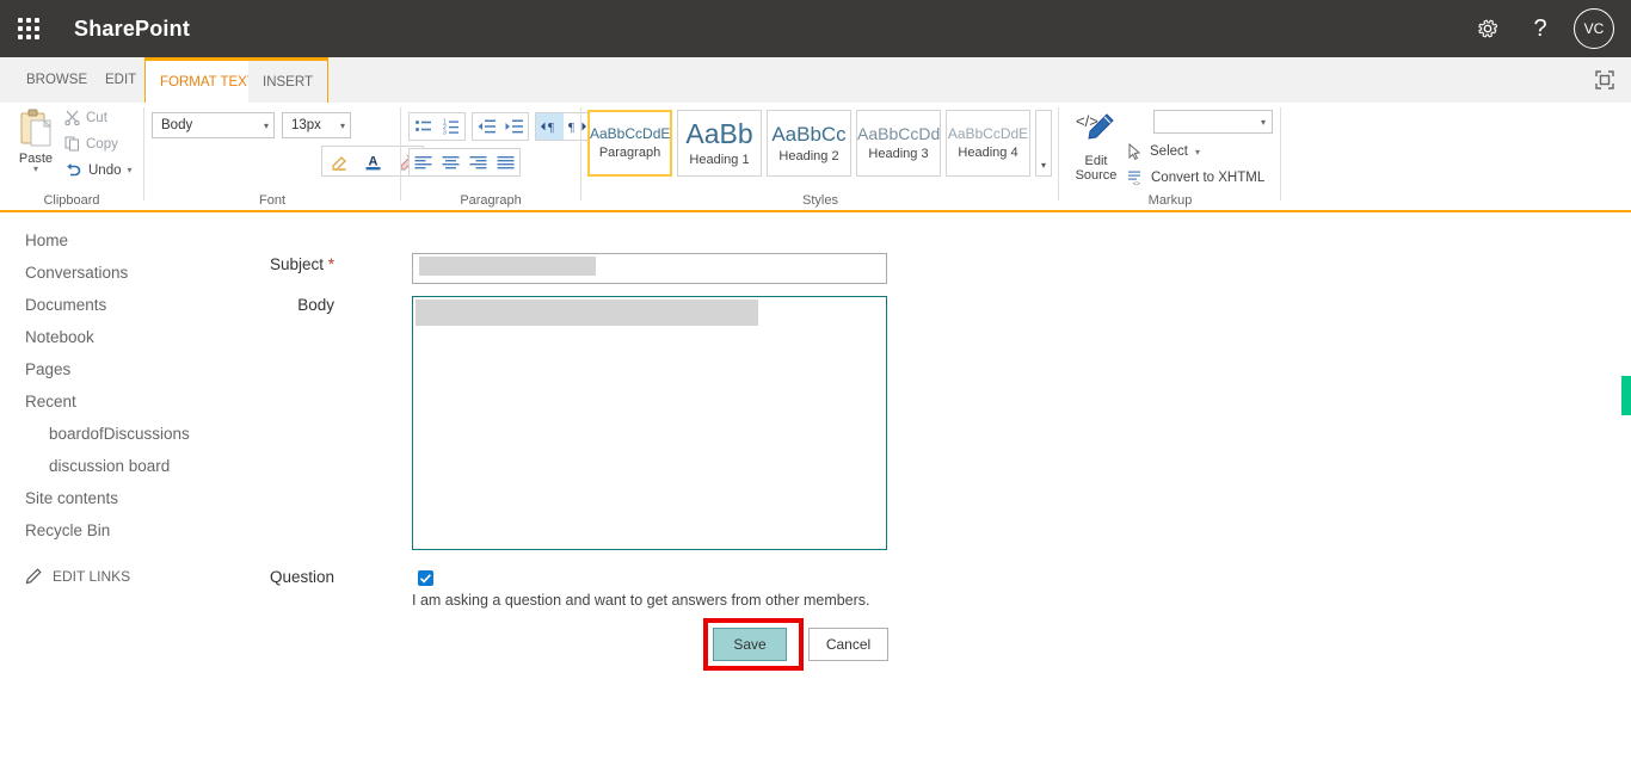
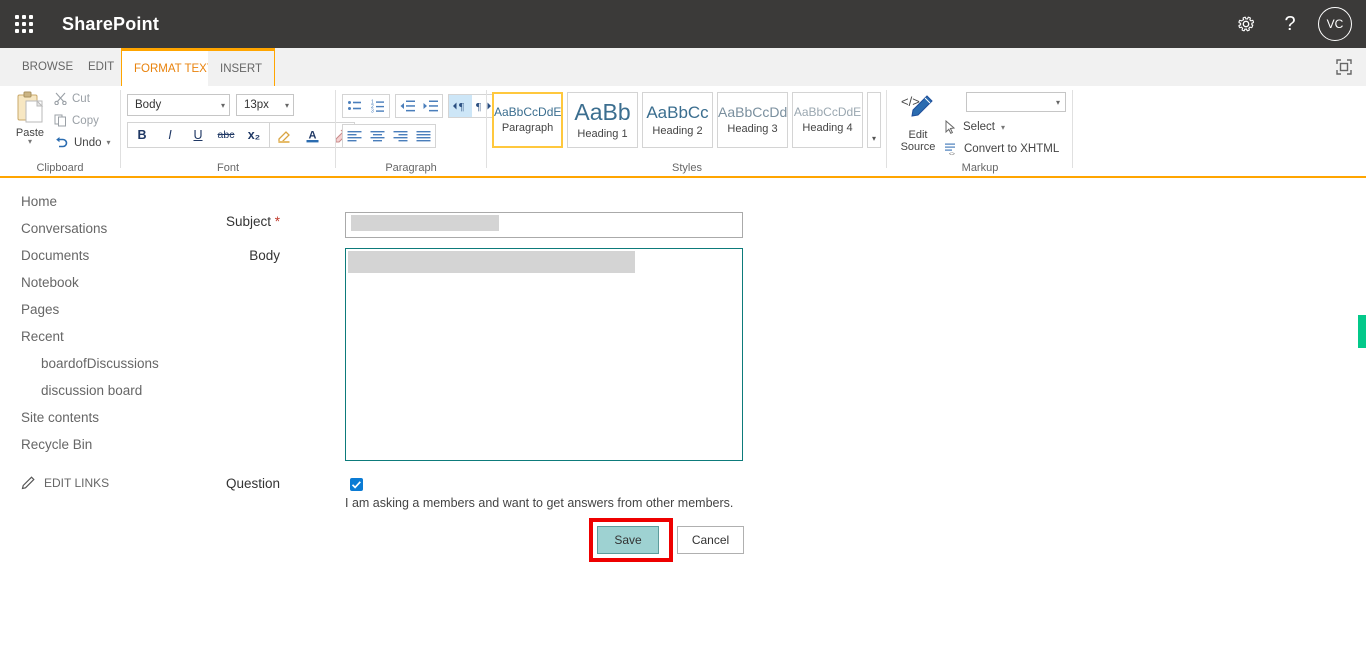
  SharePoint
  ?
  VC
  BROWSE
  EDIT
  FORMAT TEX
  INSERT
  Paste
  ▾
  Cut
  Copy
  Undo
  ▾
  Clipboard
  Body
  ▾
  13px
  ▾
+ B
+ I
+ U
+ abc
+ x₂
  A
  Font
  ¶
  ¶
  Paragraph
  AaBbCcDdE
  Paragraph
  AaBb
  Heading 1
  AaBbCc
  Heading 2
  AaBbCcDd
  Heading 3
  AaBbCcDdE
  Heading 4
  ▾
  Styles
  </>
  Edit
  Source
  ▾
  Select
  ▾
  Convert to XHTML
  Markup
  Home
  Conversations
  Documents
  Notebook
  Pages
  Recent
  boardofDiscussions
  discussion board
  Site contents
  Recycle Bin
  EDIT LINKS
  Subject *
  Body
  Question
- I am asking a question and want to get answers from other members.
+ I am asking a members and want to get answers from other members.
  Save
  Cancel
